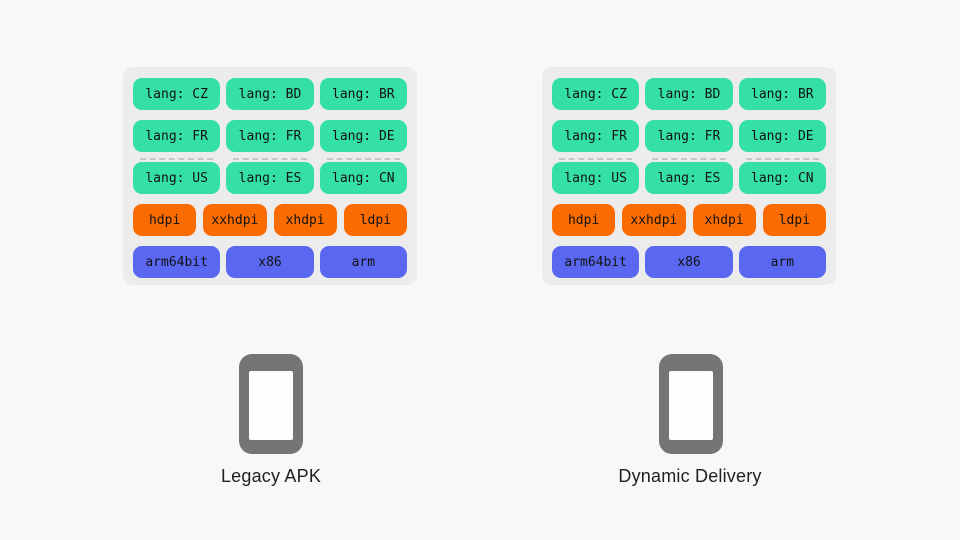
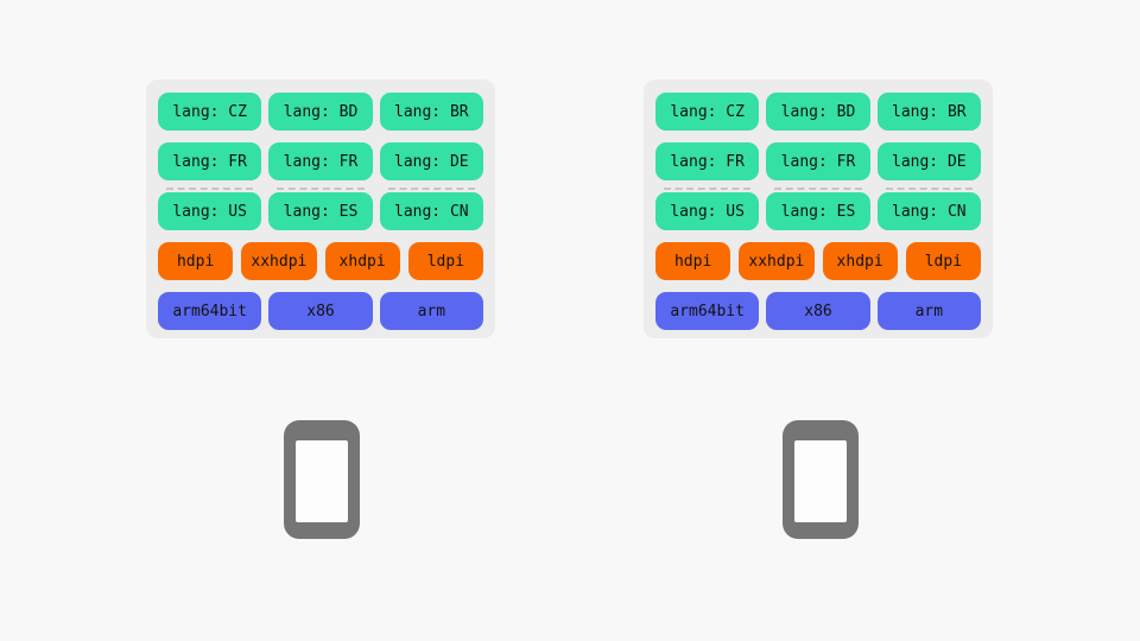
  lang: CZ
  lang: BD
  lang: BR
  lang: FR
  lang: FR
  lang: DE
  lang: US
  lang: ES
  lang: CN
  hdpi
  xxhdpi
  xhdpi
  ldpi
  arm64bit
  x86
  arm
  lang: CZ
  lang: BD
  lang: BR
  lang: FR
  lang: FR
  lang: DE
  lang: US
  lang: ES
  lang: CN
  hdpi
  xxhdpi
  xhdpi
  ldpi
  arm64bit
  x86
  arm
- Legacy APK
- Dynamic Delivery
